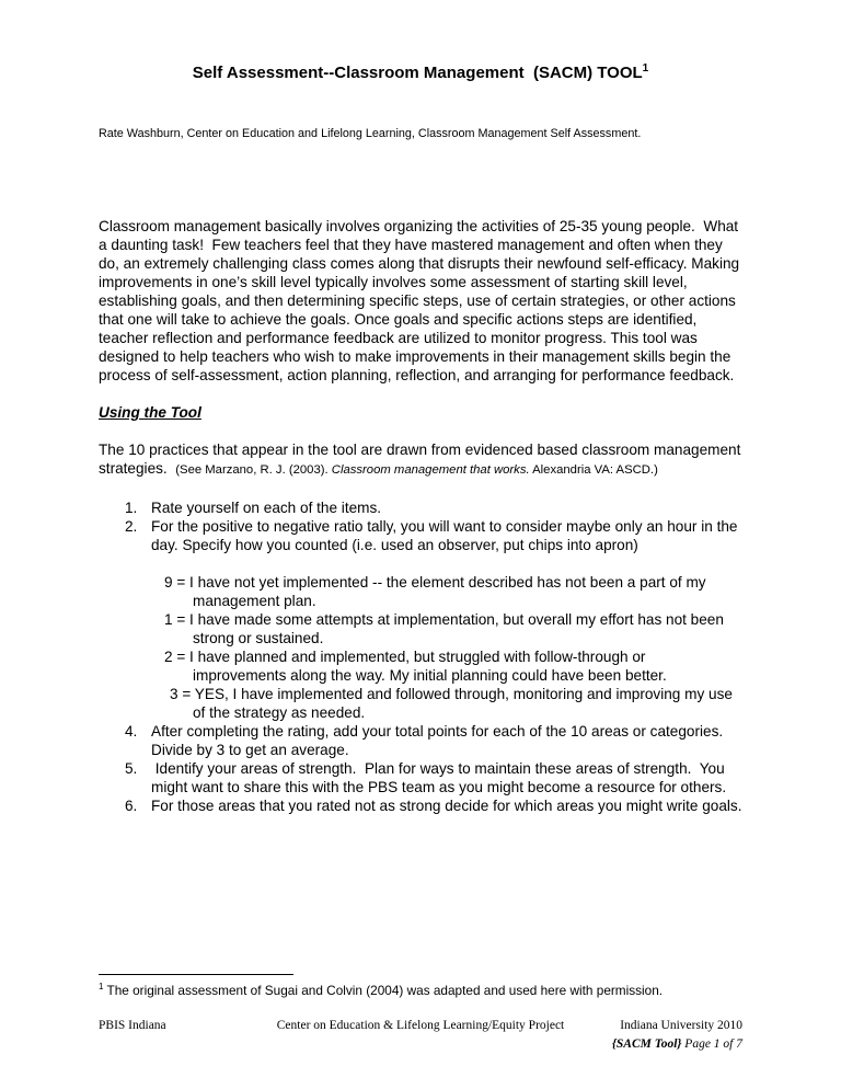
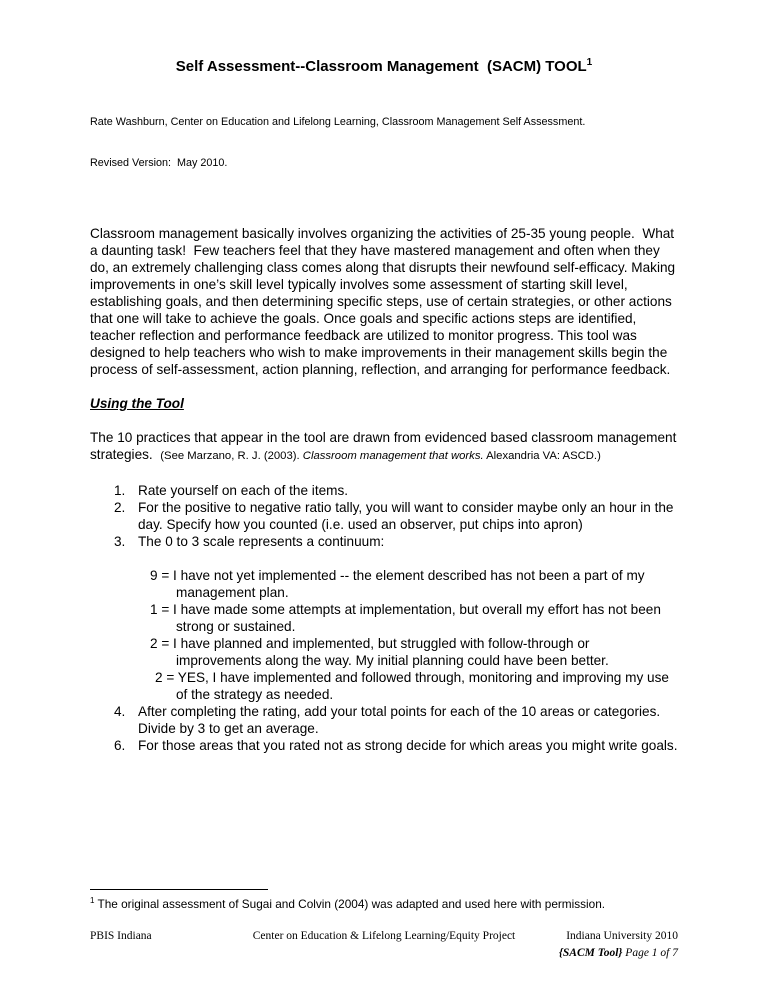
  Self Assessment--Classroom Management (SACM) TOOL1
  Rate Washburn, Center on Education and Lifelong Learning, Classroom Management Self Assessment.
+ Revised Version: May 2010.
  Classroom management basically involves organizing the activities of 25-35 young people. What a daunting task! Few teachers feel that they have mastered management and often when they do, an extremely challenging class comes along that disrupts their newfound self-efficacy. Making improvements in one’s skill level typically involves some assessment of starting skill level, establishing goals, and then determining specific steps, use of certain strategies, or other actions that one will take to achieve the goals. Once goals and specific actions steps are identified, teacher reflection and performance feedback are utilized to monitor progress. This tool was designed to help teachers who wish to make improvements in their management skills begin the process of self-assessment, action planning, reflection, and arranging for performance feedback.
  Using the Tool
  The 10 practices that appear in the tool are drawn from evidenced based classroom management strategies. (See Marzano, R. J. (2003). Classroom management that works. Alexandria VA: ASCD.)
  1.
  Rate yourself on each of the items.
  2.
  For the positive to negative ratio tally, you will want to consider maybe only an hour in the day. Specify how you counted (i.e. used an observer, put chips into apron)
+ 3.
+ The 0 to 3 scale represents a continuum:
  9 = I have not yet implemented -- the element described has not been a part of my management plan.
  1 = I have made some attempts at implementation, but overall my effort has not been strong or sustained.
  2 = I have planned and implemented, but struggled with follow-through or improvements along the way. My initial planning could have been better.
- 3 = YES, I have implemented and followed through, monitoring and improving my use of the strategy as needed.
+ 2 = YES, I have implemented and followed through, monitoring and improving my use of the strategy as needed.
  4.
  After completing the rating, add your total points for each of the 10 areas or categories. Divide by 3 to get an average.
- 5.
- Identify your areas of strength. Plan for ways to maintain these areas of strength. You might want to share this with the PBS team as you might become a resource for others.
  6.
  For those areas that you rated not as strong decide for which areas you might write goals.
  1 The original assessment of Sugai and Colvin (2004) was adapted and used here with permission.
  PBIS Indiana
  Center on Education & Lifelong Learning/Equity Project
  Indiana University 2010
  {SACM Tool} Page 1 of 7
